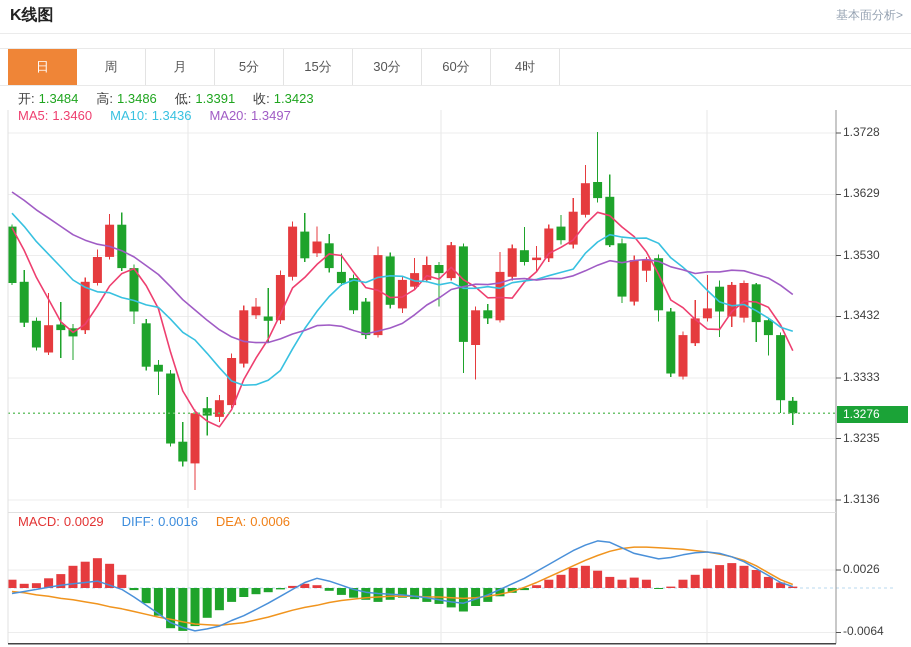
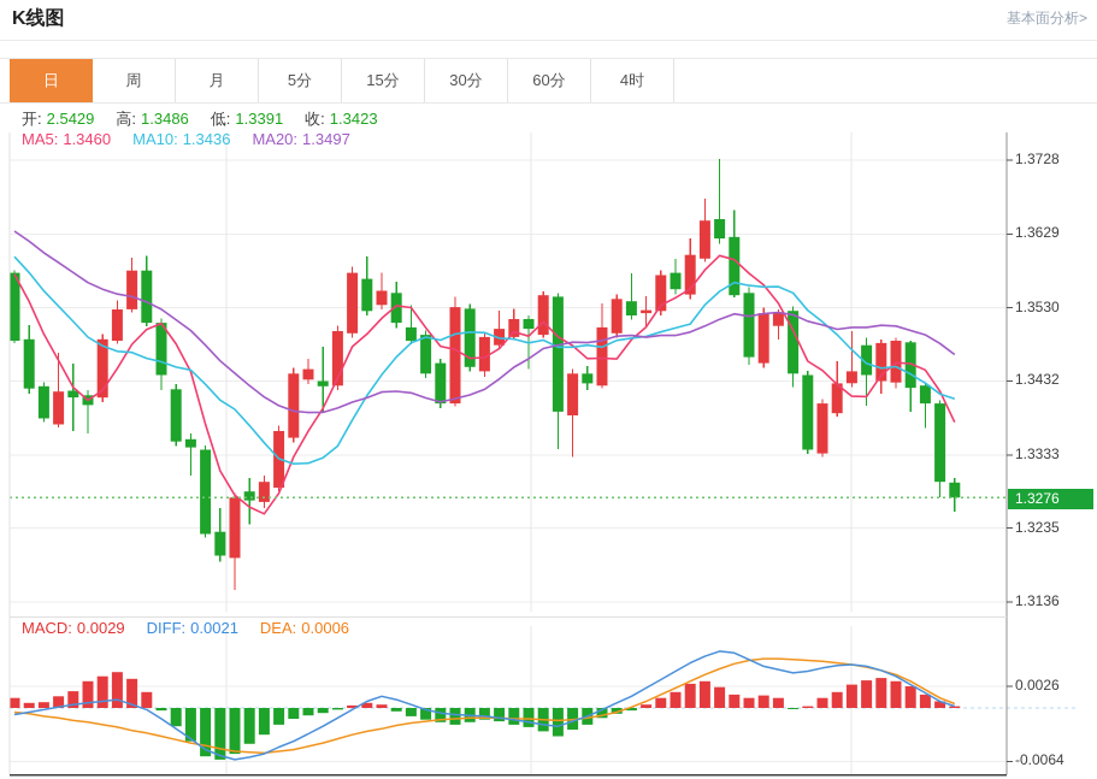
  K线图
  基本面分析>
  日
  周
  月
  5分
  15分
  30分
  60分
  4时
- 开: 1.3484 高: 1.3486 低: 1.3391 收: 1.3423
+ 开: 2.5429 高: 1.3486 低: 1.3391 收: 1.3423
  MA5: 1.3460 MA10: 1.3436 MA20: 1.3497
- MACD: 0.0029 DIFF: 0.0016 DEA: 0.0006
+ MACD: 0.0029 DIFF: 0.0021 DEA: 0.0006
  1.3728
  1.3629
  1.3530
  1.3432
  1.3333
  1.3235
  1.3136
  0.0026
  -0.0064
  1.3276
